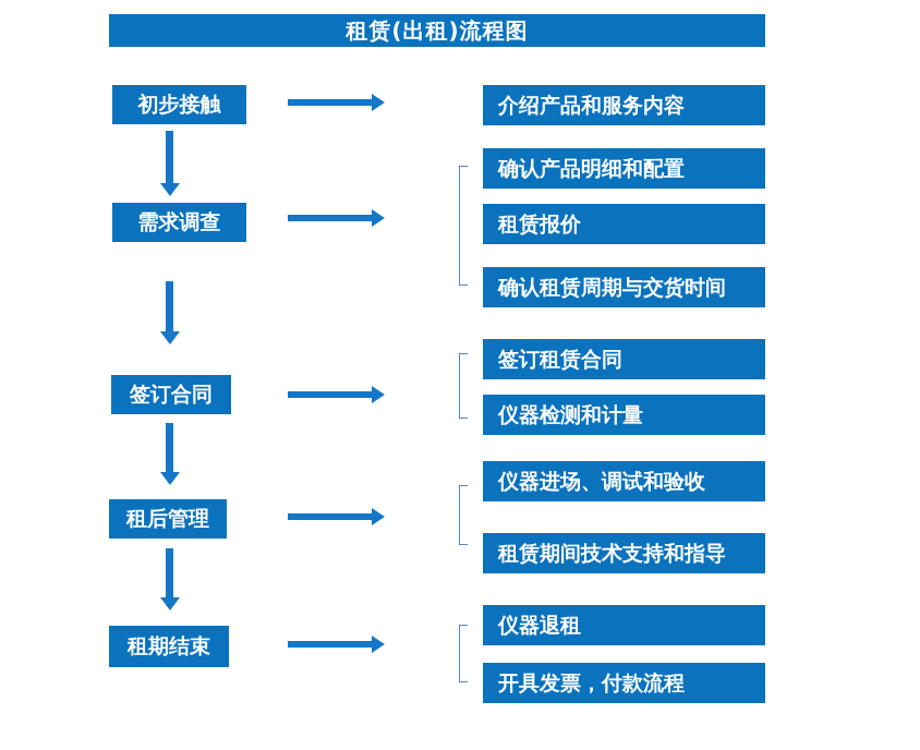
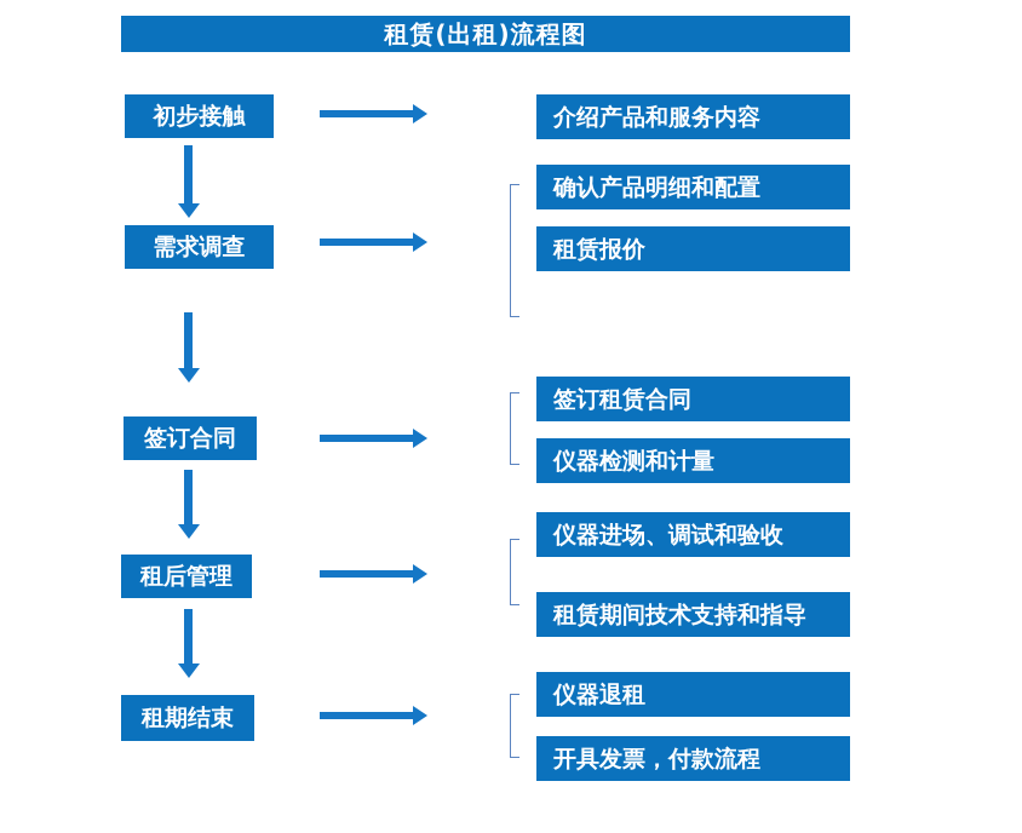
  租赁(出租)流程图
  初步接触
  需求调查
  签订合同
  租后管理
  租期结束
  介绍产品和服务内容
  确认产品明细和配置
  租赁报价
- 确认租赁周期与交货时间
  签订租赁合同
  仪器检测和计量
  仪器进场、调试和验收
  租赁期间技术支持和指导
  仪器退租
  开具发票，付款流程
